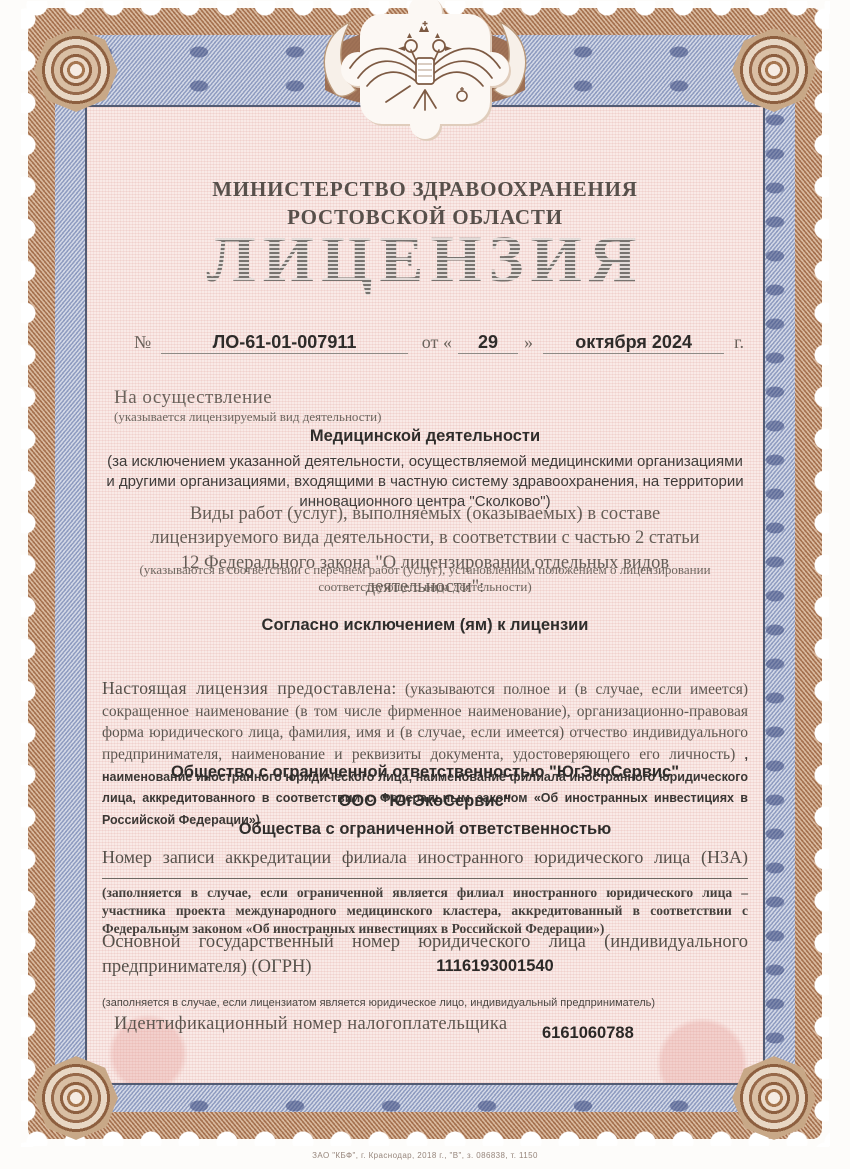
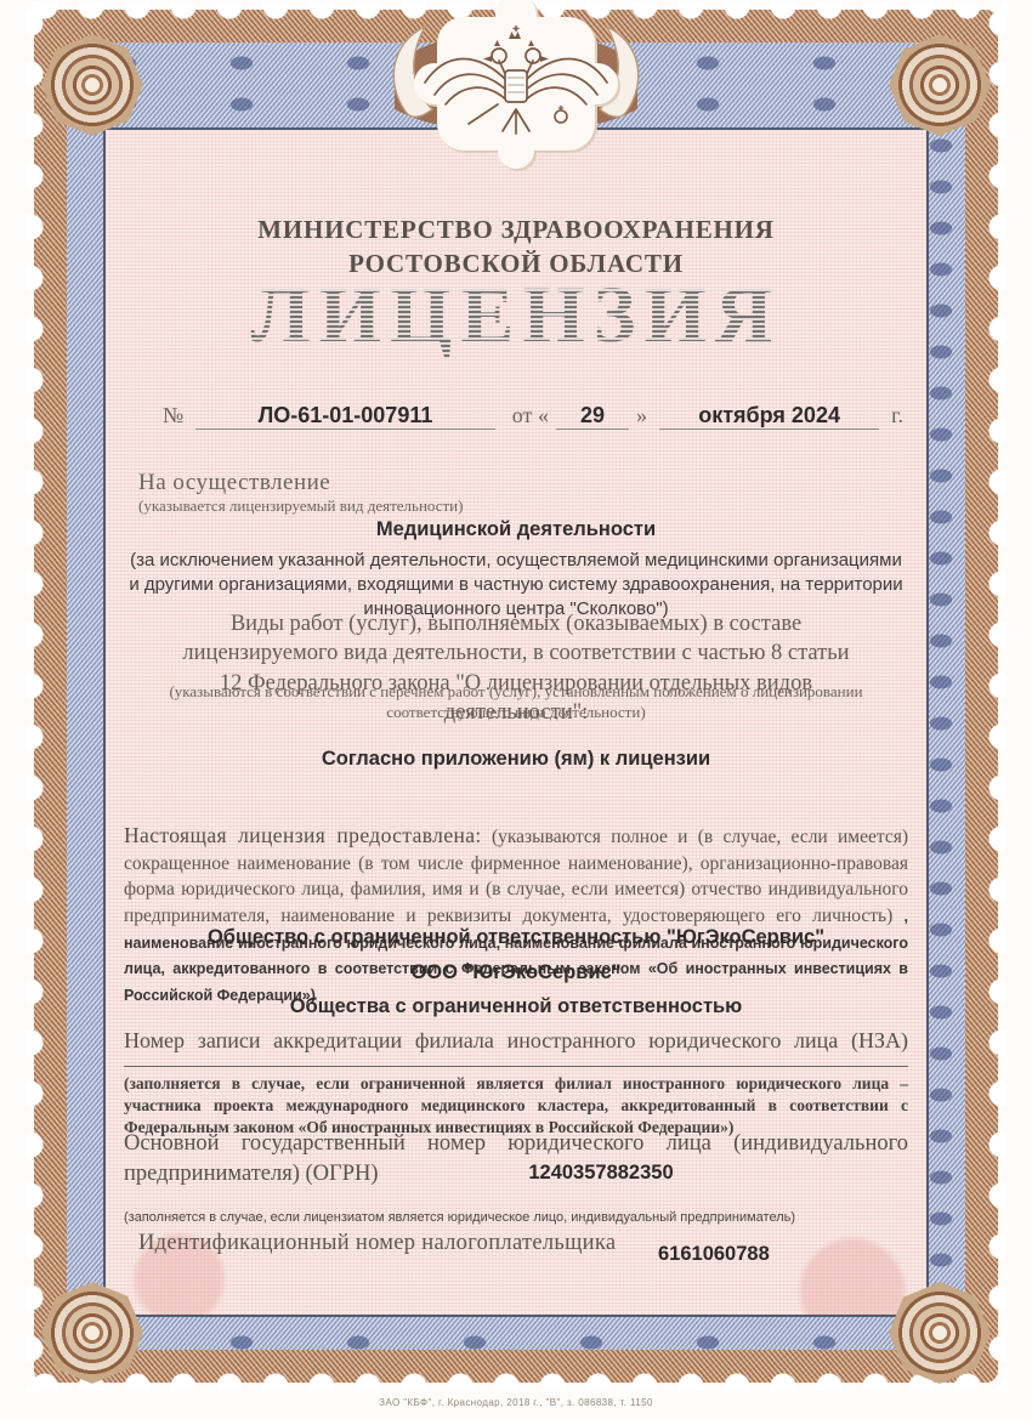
  МИНИСТЕРСТВО ЗДРАВООХРАНЕНИЯ
  РОСТОВСКОЙ ОБЛАСТИ
  ЛИЦЕНЗИЯ
  №
  ЛО-61-01-007911
  от
  «
  29
  »
  октября 2024
  г.
  На осуществление
  (указывается лицензируемый вид деятельности)
  Медицинской деятельности
  (за исключением указанной деятельности, осуществляемой медицинскими организациями и другими организациями, входящими в частную систему здравоохранения, на территории инновационного центра "Сколково")
- Виды работ (услуг), выполняемых (оказываемых) в составе лицензируемого вида деятельности, в соответствии с частью 2 статьи 12 Федерального закона "О лицензировании отдельных видов деятельности":
+ Виды работ (услуг), выполняемых (оказываемых) в составе лицензируемого вида деятельности, в соответствии с частью 8 статьи 12 Федерального закона "О лицензировании отдельных видов деятельности":
  (указываются в соответствии с перечнем работ (услуг), установленным положением о лицензировании соответствующего вида деятельности)
- Согласно исключением (ям) к лицензии
+ Согласно приложению (ям) к лицензии
  Настоящая лицензия предоставлена: (указываются полное и (в случае, если имеется) сокращенное наименование (в том числе фирменное наименование), организационно-правовая форма юридического лица, фамилия, имя и (в случае, если имеется) отчество индивидуального предпринимателя, наименование и реквизиты документа, удостоверяющего его личность) , наименование иностранного юридического лица, наименование филиала иностранного юридического лица, аккредитованного в соответствии с Федеральным законом «Об иностранных инвестициях в Российской Федерации»)
  Общество с ограниченной ответственностью "ЮгЭкоСервис"
  ООО "ЮгЭкоСервис"
  Общества с ограниченной ответственностью
  Номер записи аккредитации филиала иностранного юридического лица (НЗА)
  (заполняется в случае, если ограниченной является филиал иностранного юридического лица – участника проекта международного медицинского кластера, аккредитованный в соответствии с Федеральным законом «Об иностранных инвестициях в Российской Федерации»)
  Основной государственный номер юридического лица (индивидуального предпринимателя) (ОГРН)
- 1116193001540
+ 1240357882350
  (заполняется в случае, если лицензиатом является юридическое лицо, индивидуальный предприниматель)
  Идентификационный номер налогоплательщика
  6161060788
  ЗАО "КБФ", г. Краснодар, 2018 г., "В", з. 086838, т. 1150
